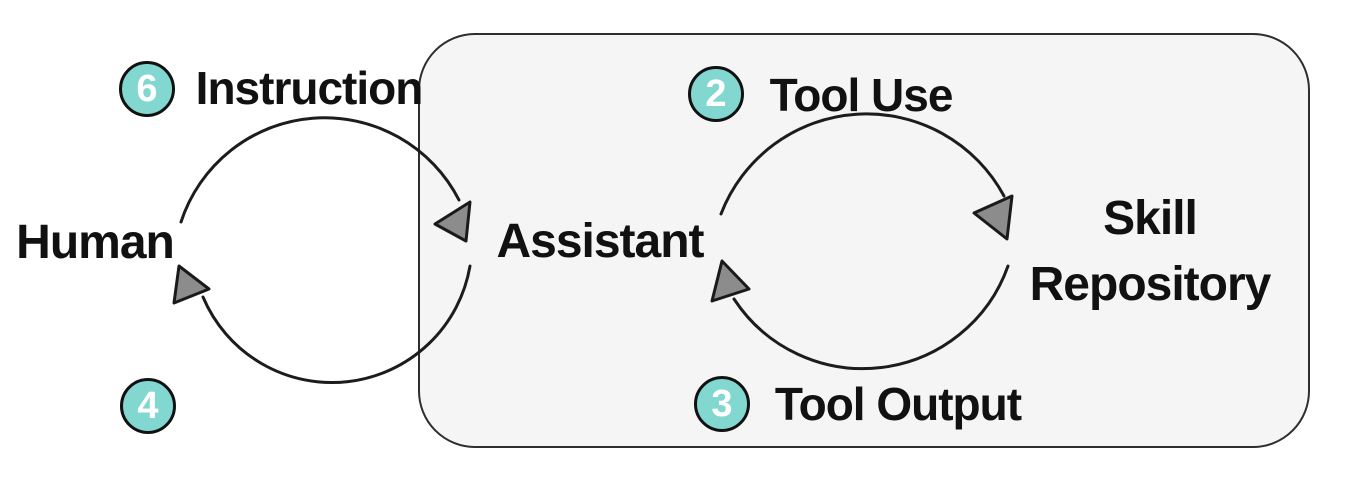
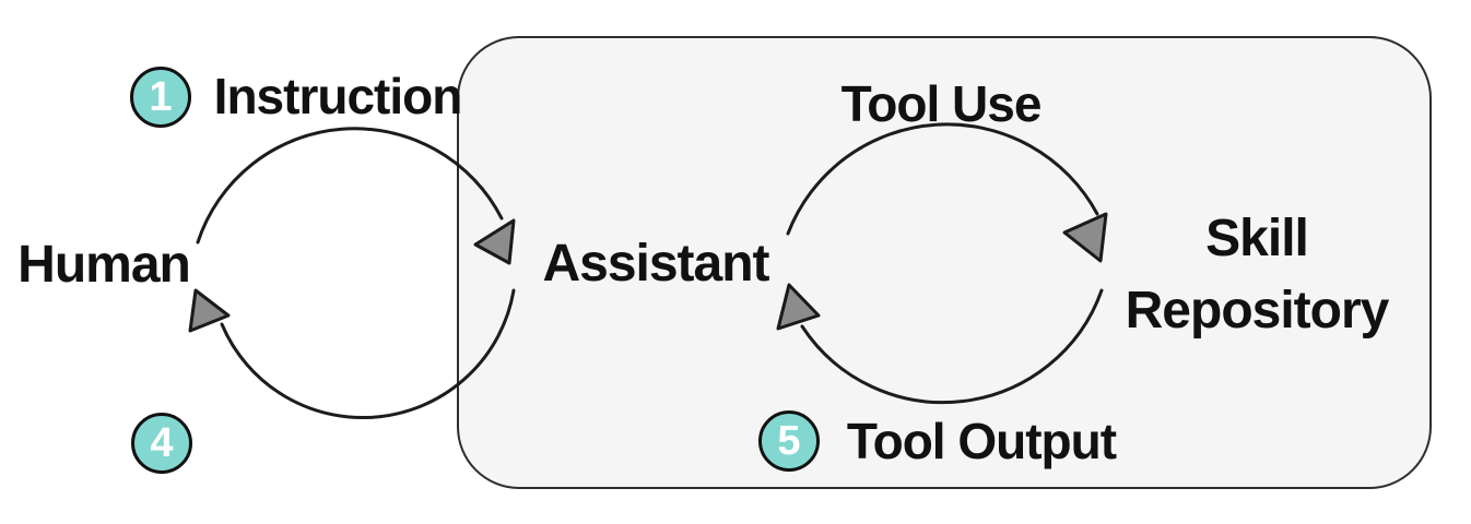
  Human
  Assistant
  Skill
  Repository
- 6
+ 1
  Instruction
- 2
  Tool Use
- 3
+ 5
  Tool Output
  4
